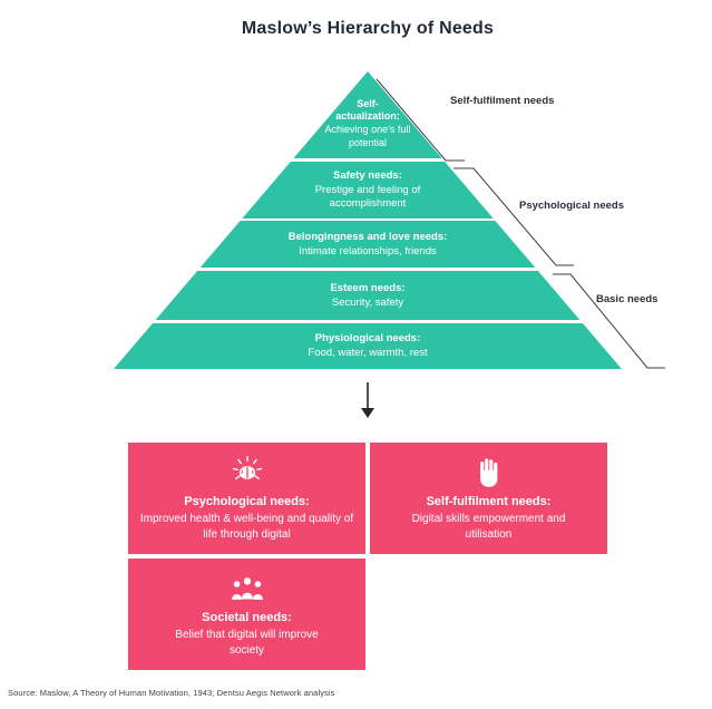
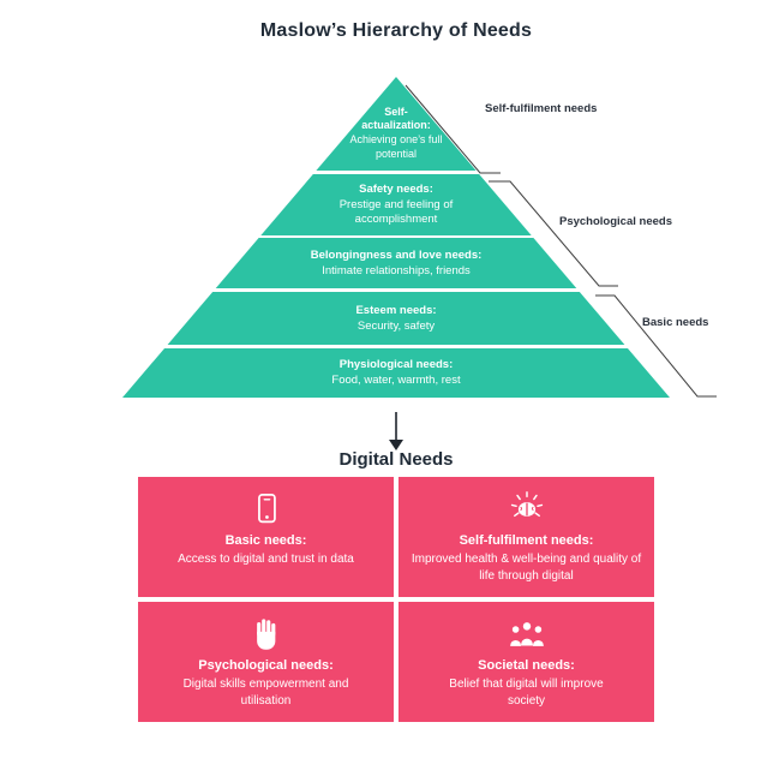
  Maslow’s Hierarchy of Needs
  Self-actualization:
  Achieving one’s full potential
  Safety needs:
  Prestige and feeling of accomplishment
  Belongingness and love needs:
  Intimate relationships, friends
  Esteem needs:
  Security, safety
  Physiological needs:
  Food, water, warmth, rest
  Self-fulfilment needs
  Psychological needs
  Basic needs
+ Digital Needs
+ Basic needs:
+ Access to digital and trust in data
- Psychological needs:
+ Self-fulfilment needs:
  Improved health & well-being and quality of life through digital
- Self-fulfilment needs:
+ Psychological needs:
  Digital skills empowerment and utilisation
  Societal needs:
  Belief that digital will improve society
- Source: Maslow, A Theory of Human Motivation, 1943; Dentsu Aegis Network analysis
